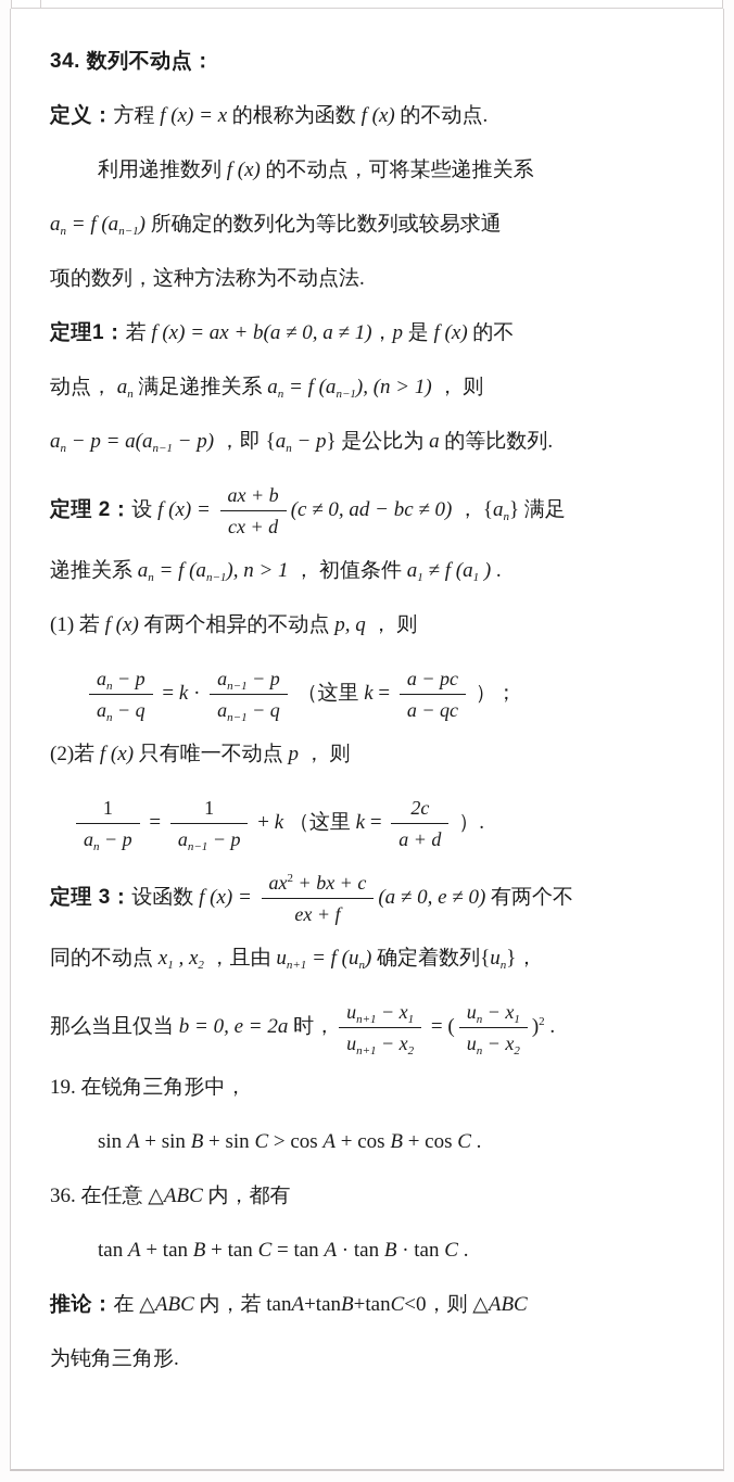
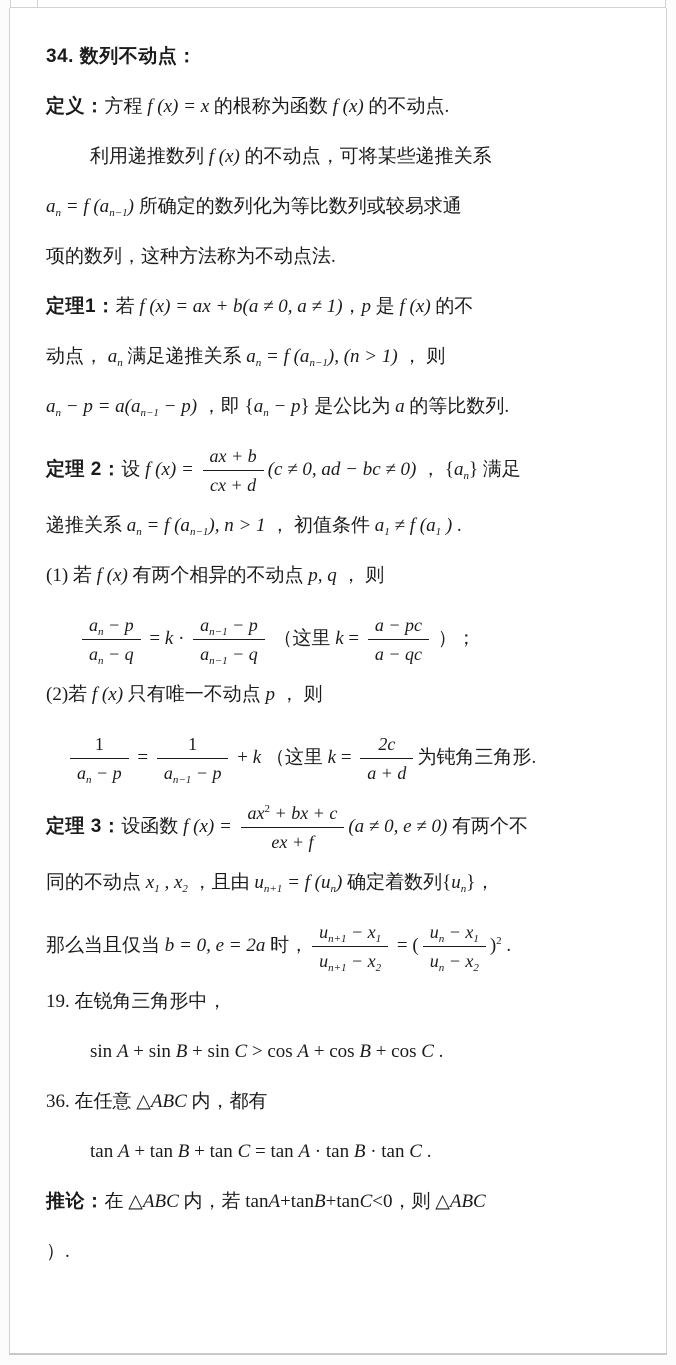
  34. 数列不动点：
  定义：方程 f (x) = x 的根称为函数 f (x) 的不动点.
  利用递推数列 f (x) 的不动点，可将某些递推关系
  an = f (an−1) 所确定的数列化为等比数列或较易求通
  项的数列，这种方法称为不动点法.
  定理1：若 f (x) = ax + b(a ≠ 0, a ≠ 1)，p 是 f (x) 的不
  动点， an 满足递推关系 an = f (an−1), (n > 1) ， 则
  an − p = a(an−1 − p) ，即 {an − p} 是公比为 a 的等比数列.
  定理 2：设 f (x) =
  ax + b
  cx + d
  (c ≠ 0, ad − bc ≠ 0) ， {an} 满足
  递推关系 an = f (an−1), n > 1 ， 初值条件 a1 ≠ f (a1 ) .
  (1) 若 f (x) 有两个相异的不动点 p, q ， 则
  an − p
  an − q
  = k ·
  an−1 − p
  an−1 − q
  （这里 k =
  a − pc
  a − qc
  ）；
  (2)若 f (x) 只有唯一不动点 p ， 则
  1
  an − p
  =
  1
  an−1 − p
  + k （这里 k =
  2c
  a + d
- ）.
+ 为钝角三角形.
  定理 3：设函数 f (x) =
  ax2 + bx + c
  ex + f
  (a ≠ 0, e ≠ 0) 有两个不
  同的不动点 x1 , x2 ，且由 un+1 = f (un) 确定着数列{un}，
  那么当且仅当 b = 0, e = 2a 时，
  un+1 − x1
  un+1 − x2
  = (
  un − x1
  un − x2
  )2 .
  19. 在锐角三角形中，
  sin A + sin B + sin C > cos A + cos B + cos C .
  36. 在任意 △ABC 内，都有
  tan A + tan B + tan C = tan A · tan B · tan C .
  推论：在 △ABC 内，若 tanA+tanB+tanC<0，则 △ABC
- 为钝角三角形.
+ ）.
